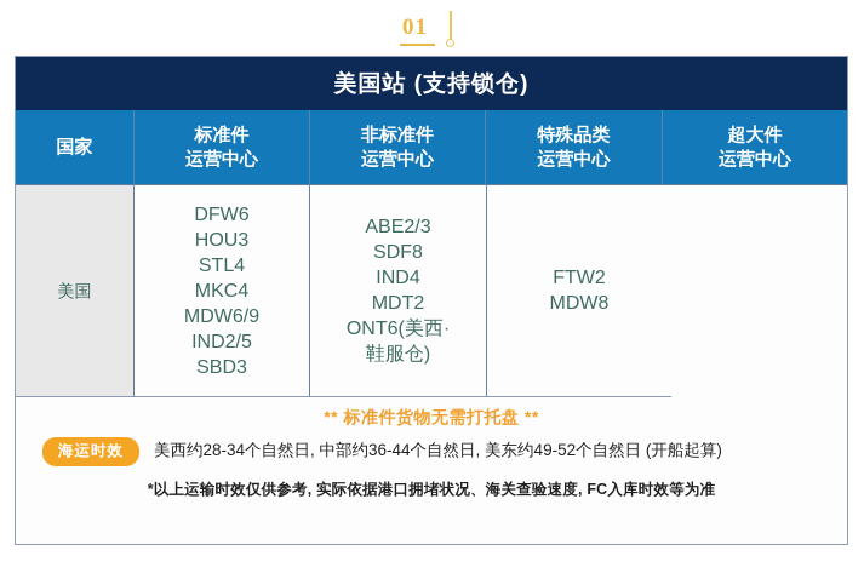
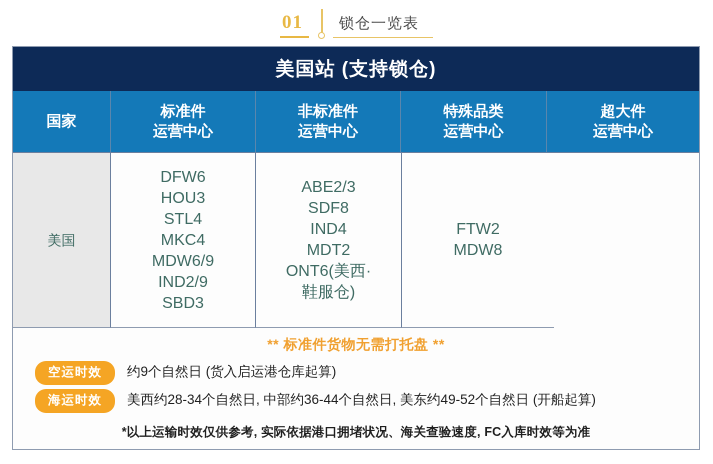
  01
+ 锁仓一览表
  美国站 (支持锁仓)
  国家
  标准件
  运营中心
  非标准件
  运营中心
  特殊品类
  运营中心
  超大件
  运营中心
  美国
  DFW6
  HOU3
  STL4
  MKC4
  MDW6/9
- IND2/5
+ IND2/9
  SBD3
  ABE2/3
  SDF8
  IND4
  MDT2
  ONT6(美西·
  鞋服仓)
  FTW2
  MDW8
  ** 标准件货物无需打托盘 **
+ 空运时效
+ 约9个自然日 (货入启运港仓库起算)
  海运时效
  美西约28-34个自然日, 中部约36-44个自然日, 美东约49-52个自然日 (开船起算)
  *以上运输时效仅供参考, 实际依据港口拥堵状况、海关查验速度, FC入库时效等为准
